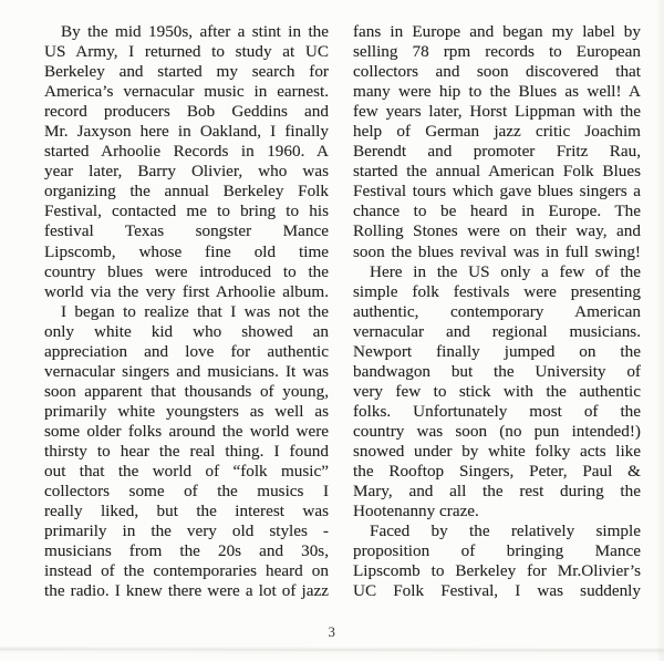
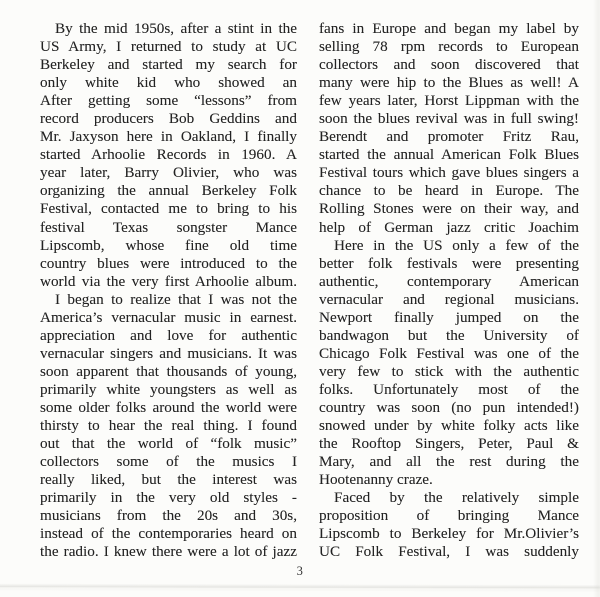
  By the mid 1950s, after a stint in the
  US Army, I returned to study at UC
  Berkeley and started my search for
- America’s vernacular music in earnest.
+ only white kid who showed an
+ After getting some “lessons” from
  record producers Bob Geddins and
  Mr. Jaxyson here in Oakland, I finally
  started Arhoolie Records in 1960. A
  year later, Barry Olivier, who was
  organizing the annual Berkeley Folk
  Festival, contacted me to bring to his
  festival Texas songster Mance
  Lipscomb, whose fine old time
  country blues were introduced to the
  world via the very first Arhoolie album.
  I began to realize that I was not the
- only white kid who showed an
+ America’s vernacular music in earnest.
  appreciation and love for authentic
  vernacular singers and musicians. It was
  soon apparent that thousands of young,
  primarily white youngsters as well as
  some older folks around the world were
  thirsty to hear the real thing. I found
  out that the world of “folk music”
  collectors some of the musics I
  really liked, but the interest was
  primarily in the very old styles -
  musicians from the 20s and 30s,
  instead of the contemporaries heard on
  the radio. I knew there were a lot of jazz
  fans in Europe and began my label by
  selling 78 rpm records to European
  collectors and soon discovered that
  many were hip to the Blues as well! A
  few years later, Horst Lippman with the
- help of German jazz critic Joachim
+ soon the blues revival was in full swing!
  Berendt and promoter Fritz Rau,
  started the annual American Folk Blues
  Festival tours which gave blues singers a
  chance to be heard in Europe. The
  Rolling Stones were on their way, and
- soon the blues revival was in full swing!
+ help of German jazz critic Joachim
  Here in the US only a few of the
- simple folk festivals were presenting
+ better folk festivals were presenting
  authentic, contemporary American
  vernacular and regional musicians.
  Newport finally jumped on the
  bandwagon but the University of
+ Chicago Folk Festival was one of the
  very few to stick with the authentic
  folks. Unfortunately most of the
  country was soon (no pun intended!)
  snowed under by white folky acts like
  the Rooftop Singers, Peter, Paul &
  Mary, and all the rest during the
  Hootenanny craze.
  Faced by the relatively simple
  proposition of bringing Mance
  Lipscomb to Berkeley for Mr.Olivier’s
  UC Folk Festival, I was suddenly
  3
